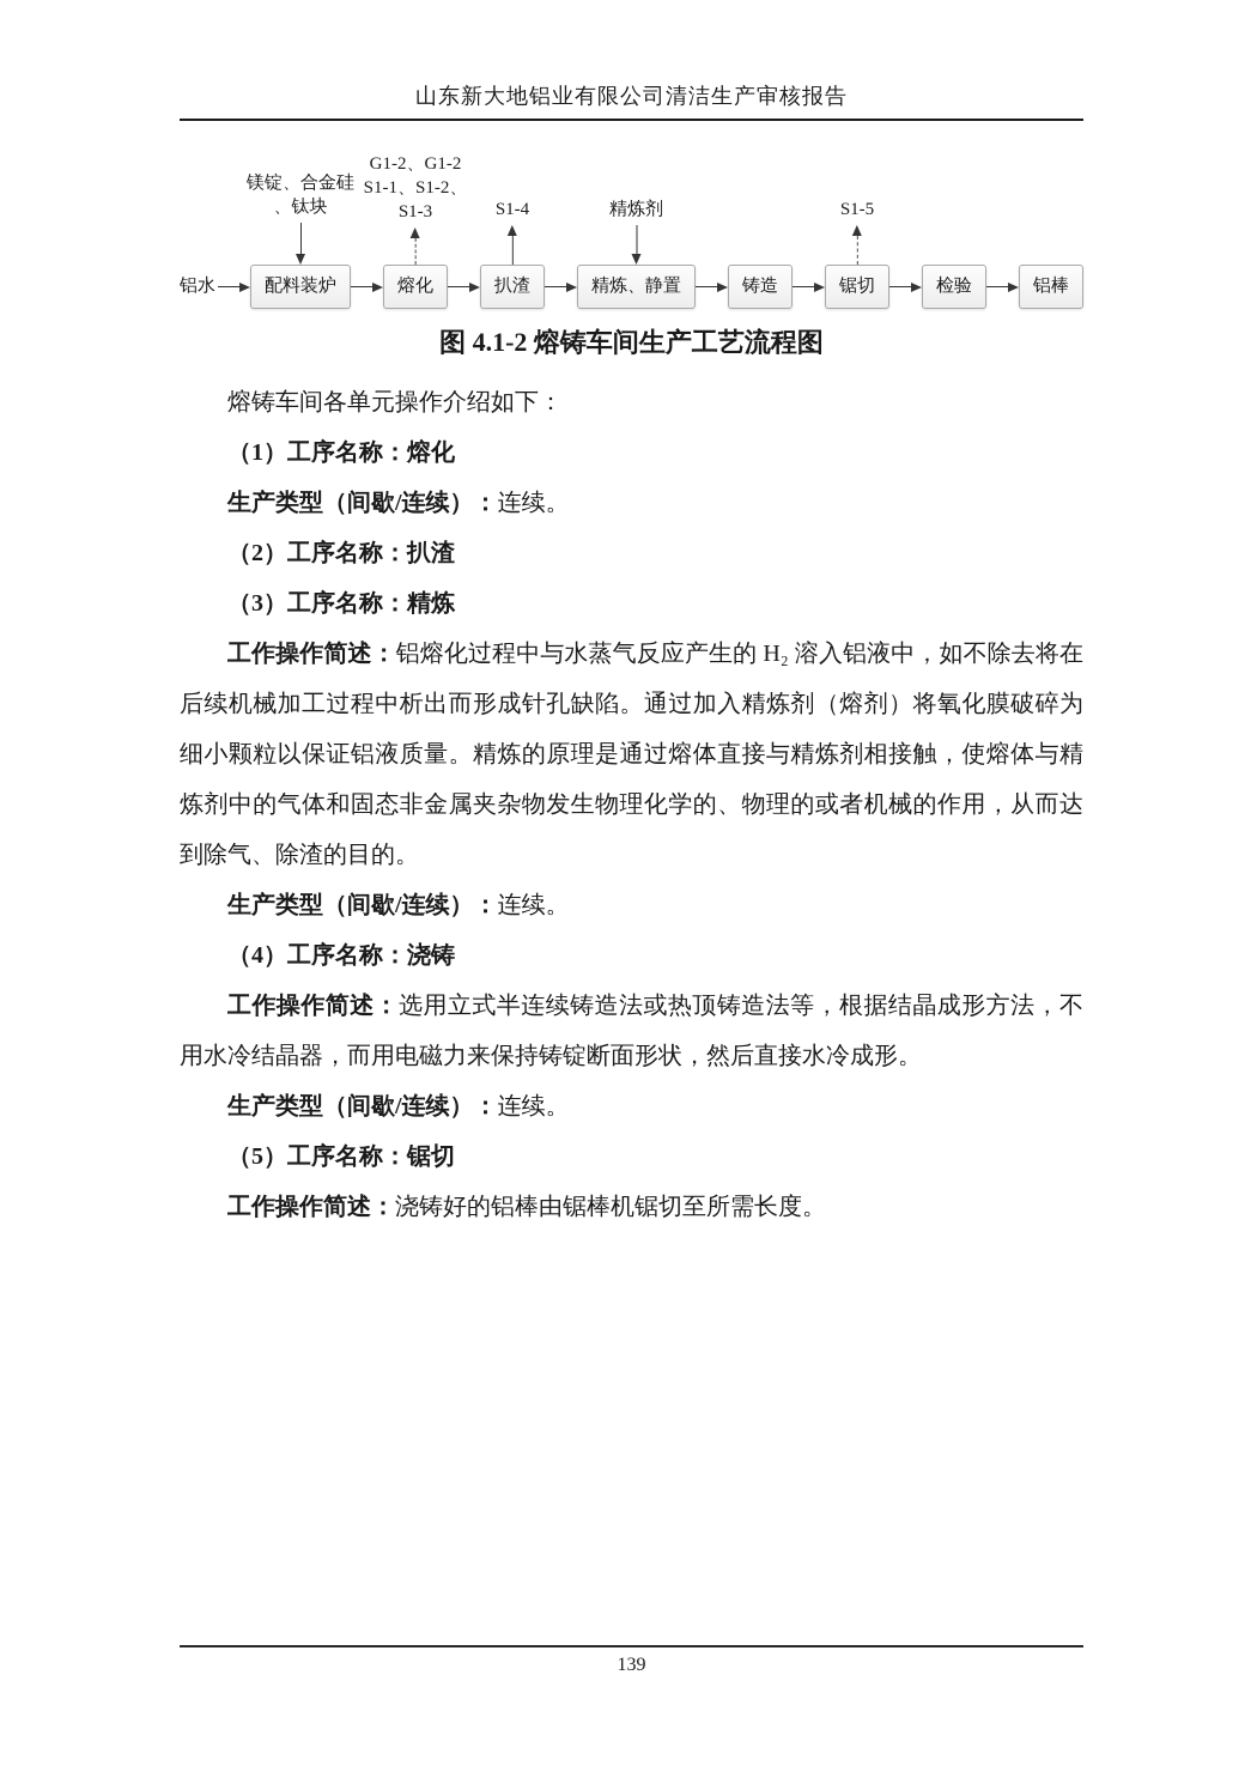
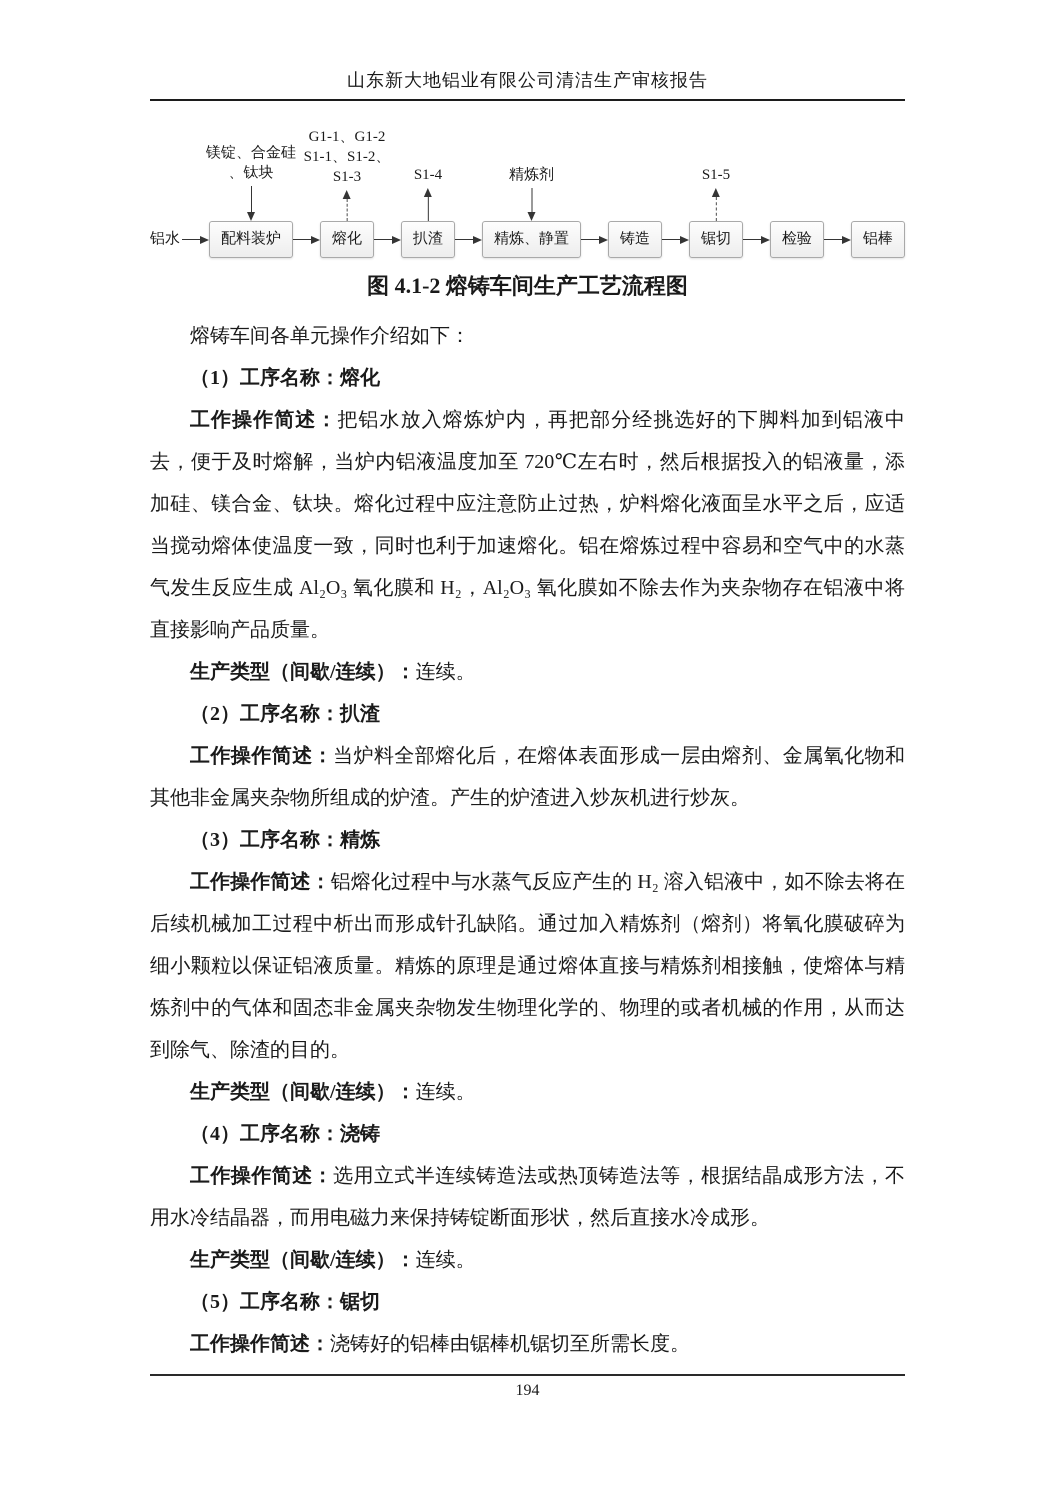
  山东新大地铝业有限公司清洁生产审核报告
  铝水
  镁锭、合金硅
  、钛块
  配料装炉
- G1-2、G1-2
+ G1-1、G1-2
  S1-1、S1-2、
  S1-3
  熔化
  S1-4
  扒渣
  精炼剂
  精炼、静置
  铸造
  S1-5
  锯切
  检验
  铝棒
  图 4.1-2 熔铸车间生产工艺流程图
  熔铸车间各单元操作介绍如下：
  （1）工序名称：熔化
+ 工作操作简述：把铝水放入熔炼炉内，再把部分经挑选好的下脚料加到铝液中去，便于及时熔解，当炉内铝液温度加至 720℃左右时，然后根据投入的铝液量，添加硅、镁合金、钛块。熔化过程中应注意防止过热，炉料熔化液面呈水平之后，应适当搅动熔体使温度一致，同时也利于加速熔化。铝在熔炼过程中容易和空气中的水蒸气发生反应生成 Al₂O₃ 氧化膜和 H₂，Al₂O₃ 氧化膜如不除去作为夹杂物存在铝液中将直接影响产品质量。
  生产类型（间歇/连续）：连续。
  （2）工序名称：扒渣
+ 工作操作简述：当炉料全部熔化后，在熔体表面形成一层由熔剂、金属氧化物和其他非金属夹杂物所组成的炉渣。产生的炉渣进入炒灰机进行炒灰。
  （3）工序名称：精炼
  工作操作简述：铝熔化过程中与水蒸气反应产生的 H₂ 溶入铝液中，如不除去将在后续机械加工过程中析出而形成针孔缺陷。通过加入精炼剂（熔剂）将氧化膜破碎为细小颗粒以保证铝液质量。精炼的原理是通过熔体直接与精炼剂相接触，使熔体与精炼剂中的气体和固态非金属夹杂物发生物理化学的、物理的或者机械的作用，从而达到除气、除渣的目的。
  生产类型（间歇/连续）：连续。
  （4）工序名称：浇铸
  工作操作简述：选用立式半连续铸造法或热顶铸造法等，根据结晶成形方法，不用水冷结晶器，而用电磁力来保持铸锭断面形状，然后直接水冷成形。
  生产类型（间歇/连续）：连续。
  （5）工序名称：锯切
  工作操作简述：浇铸好的铝棒由锯棒机锯切至所需长度。
- 139
+ 194
